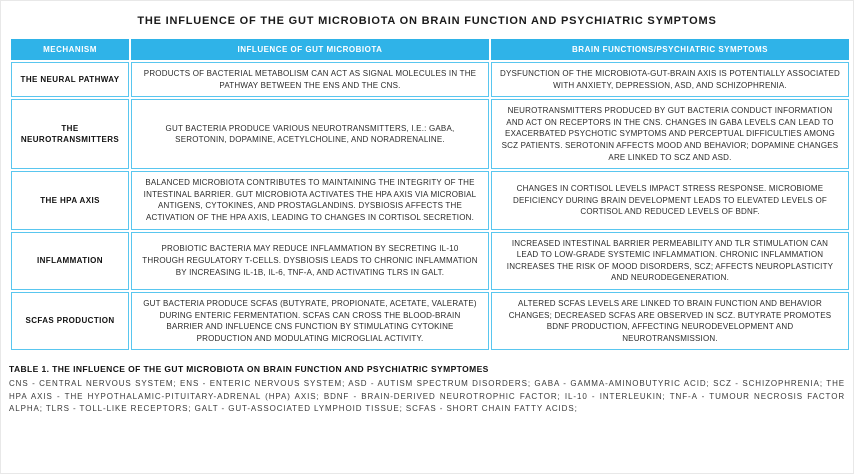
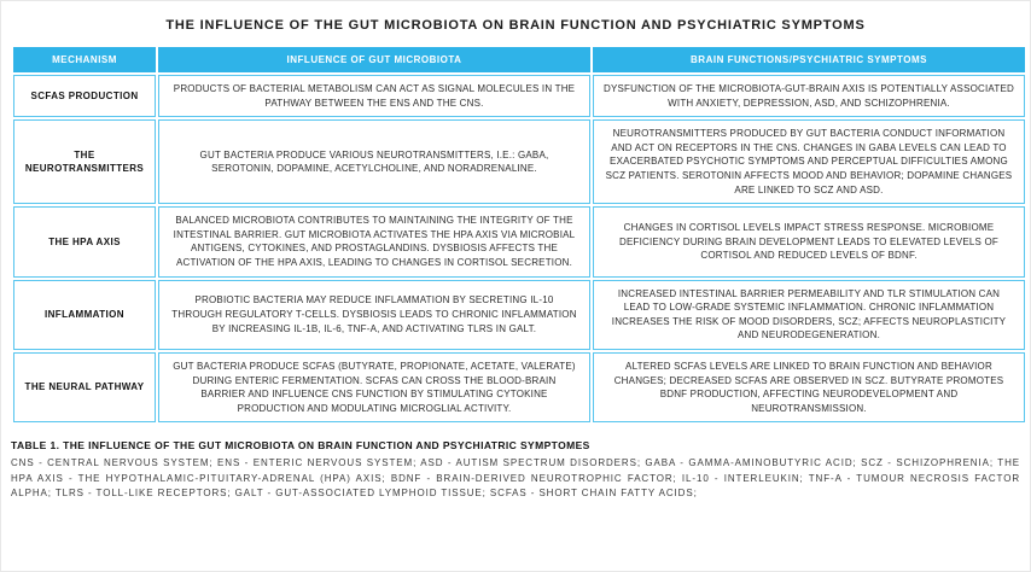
  THE INFLUENCE OF THE GUT MICROBIOTA ON BRAIN FUNCTION AND PSYCHIATRIC SYMPTOMS
  MECHANISM	INFLUENCE OF GUT MICROBIOTA	BRAIN FUNCTIONS/PSYCHIATRIC SYMPTOMS
- THE NEURAL PATHWAY	PRODUCTS OF BACTERIAL METABOLISM CAN ACT AS SIGNAL MOLECULES IN THE PATHWAY BETWEEN THE ENS AND THE CNS.	DYSFUNCTION OF THE MICROBIOTA-GUT-BRAIN AXIS IS POTENTIALLY ASSOCIATED WITH ANXIETY, DEPRESSION, ASD, AND SCHIZOPHRENIA.
+ SCFAS PRODUCTION	PRODUCTS OF BACTERIAL METABOLISM CAN ACT AS SIGNAL MOLECULES IN THE PATHWAY BETWEEN THE ENS AND THE CNS.	DYSFUNCTION OF THE MICROBIOTA-GUT-BRAIN AXIS IS POTENTIALLY ASSOCIATED WITH ANXIETY, DEPRESSION, ASD, AND SCHIZOPHRENIA.
  THE NEUROTRANSMITTERS	GUT BACTERIA PRODUCE VARIOUS NEUROTRANSMITTERS, I.E.: GABA, SEROTONIN, DOPAMINE, ACETYLCHOLINE, AND NORADRENALINE.	NEUROTRANSMITTERS PRODUCED BY GUT BACTERIA CONDUCT INFORMATION AND ACT ON RECEPTORS IN THE CNS. CHANGES IN GABA LEVELS CAN LEAD TO EXACERBATED PSYCHOTIC SYMPTOMS AND PERCEPTUAL DIFFICULTIES AMONG SCZ PATIENTS. SEROTONIN AFFECTS MOOD AND BEHAVIOR; DOPAMINE CHANGES ARE LINKED TO SCZ AND ASD.
  THE HPA AXIS	BALANCED MICROBIOTA CONTRIBUTES TO MAINTAINING THE INTEGRITY OF THE INTESTINAL BARRIER. GUT MICROBIOTA ACTIVATES THE HPA AXIS VIA MICROBIAL ANTIGENS, CYTOKINES, AND PROSTAGLANDINS. DYSBIOSIS AFFECTS THE ACTIVATION OF THE HPA AXIS, LEADING TO CHANGES IN CORTISOL SECRETION.	CHANGES IN CORTISOL LEVELS IMPACT STRESS RESPONSE. MICROBIOME DEFICIENCY DURING BRAIN DEVELOPMENT LEADS TO ELEVATED LEVELS OF CORTISOL AND REDUCED LEVELS OF BDNF.
  INFLAMMATION	PROBIOTIC BACTERIA MAY REDUCE INFLAMMATION BY SECRETING IL-10 THROUGH REGULATORY T-CELLS. DYSBIOSIS LEADS TO CHRONIC INFLAMMATION BY INCREASING IL-1B, IL-6, TNF-A, AND ACTIVATING TLRS IN GALT.	INCREASED INTESTINAL BARRIER PERMEABILITY AND TLR STIMULATION CAN LEAD TO LOW-GRADE SYSTEMIC INFLAMMATION. CHRONIC INFLAMMATION INCREASES THE RISK OF MOOD DISORDERS, SCZ; AFFECTS NEUROPLASTICITY AND NEURODEGENERATION.
- SCFAS PRODUCTION	GUT BACTERIA PRODUCE SCFAS (BUTYRATE, PROPIONATE, ACETATE, VALERATE) DURING ENTERIC FERMENTATION. SCFAS CAN CROSS THE BLOOD-BRAIN BARRIER AND INFLUENCE CNS FUNCTION BY STIMULATING CYTOKINE PRODUCTION AND MODULATING MICROGLIAL ACTIVITY.	ALTERED SCFAS LEVELS ARE LINKED TO BRAIN FUNCTION AND BEHAVIOR CHANGES; DECREASED SCFAS ARE OBSERVED IN SCZ. BUTYRATE PROMOTES BDNF PRODUCTION, AFFECTING NEURODEVELOPMENT AND NEUROTRANSMISSION.
+ THE NEURAL PATHWAY	GUT BACTERIA PRODUCE SCFAS (BUTYRATE, PROPIONATE, ACETATE, VALERATE) DURING ENTERIC FERMENTATION. SCFAS CAN CROSS THE BLOOD-BRAIN BARRIER AND INFLUENCE CNS FUNCTION BY STIMULATING CYTOKINE PRODUCTION AND MODULATING MICROGLIAL ACTIVITY.	ALTERED SCFAS LEVELS ARE LINKED TO BRAIN FUNCTION AND BEHAVIOR CHANGES; DECREASED SCFAS ARE OBSERVED IN SCZ. BUTYRATE PROMOTES BDNF PRODUCTION, AFFECTING NEURODEVELOPMENT AND NEUROTRANSMISSION.
  TABLE 1. THE INFLUENCE OF THE GUT MICROBIOTA ON BRAIN FUNCTION AND PSYCHIATRIC SYMPTOMES
  CNS - CENTRAL NERVOUS SYSTEM; ENS - ENTERIC NERVOUS SYSTEM; ASD - AUTISM SPECTRUM DISORDERS; GABA - GAMMA-AMINOBUTYRIC ACID; SCZ - SCHIZOPHRENIA; THE HPA AXIS - THE HYPOTHALAMIC-PITUITARY-ADRENAL (HPA) AXIS; BDNF - BRAIN-DERIVED NEUROTROPHIC FACTOR; IL-10 - INTERLEUKIN; TNF-A - TUMOUR NECROSIS FACTOR ALPHA; TLRS - TOLL-LIKE RECEPTORS; GALT - GUT-ASSOCIATED LYMPHOID TISSUE; SCFAS - SHORT CHAIN FATTY ACIDS;
